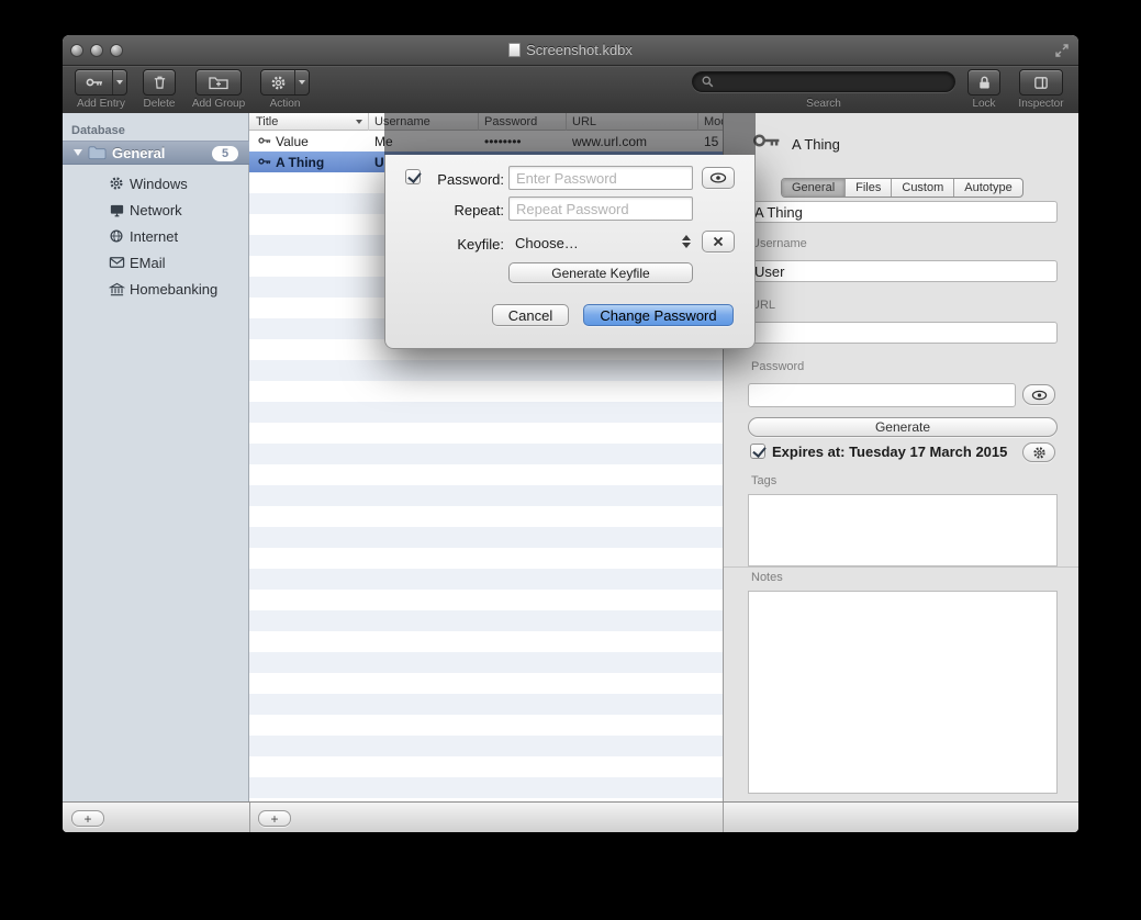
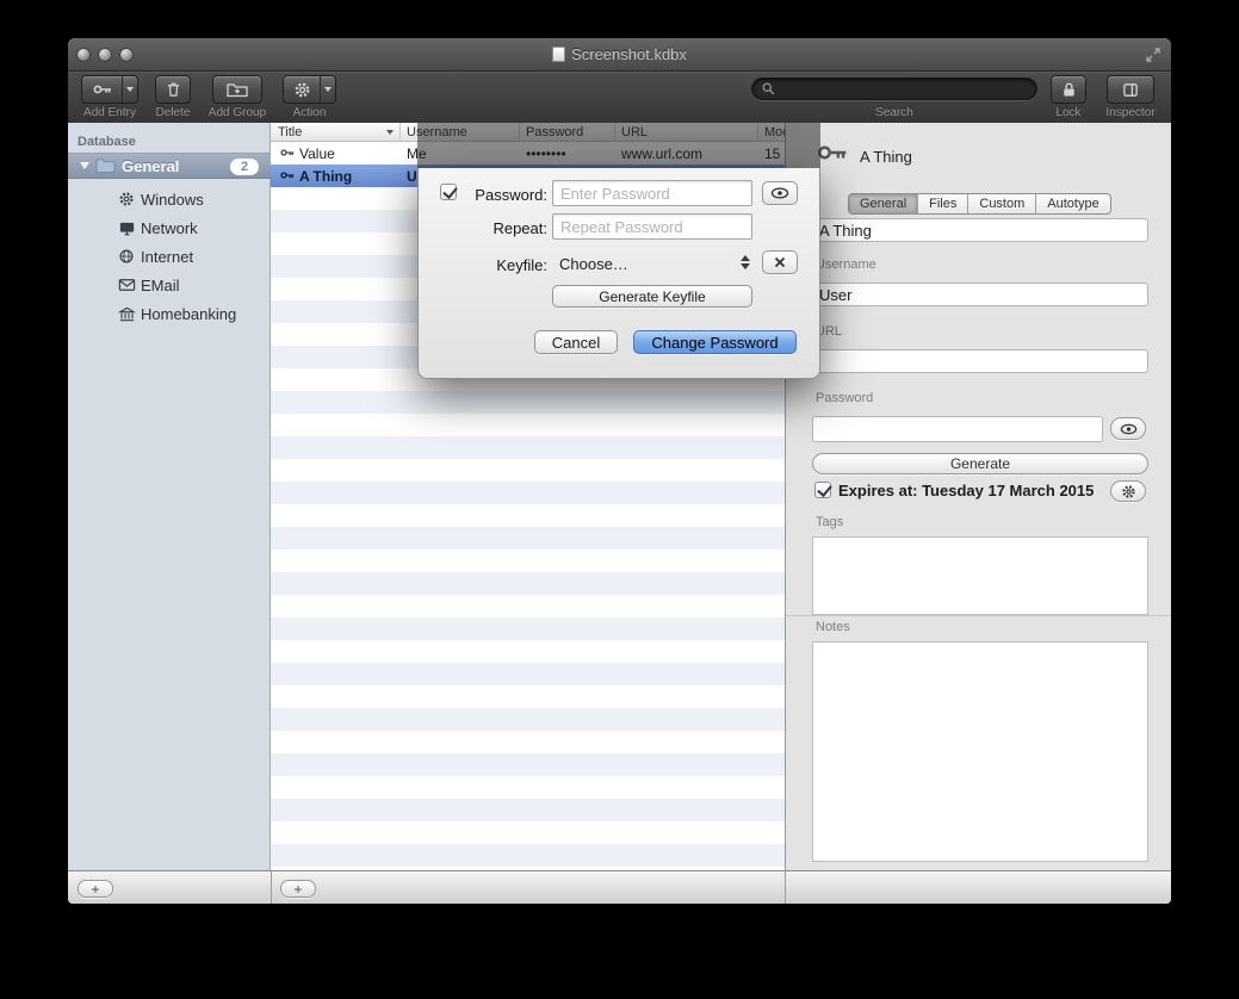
  Screenshot.kdbx
  Add Entry
  Delete
  Add Group
  Action
  Search
  Lock
  Inspector
  Database
  General
- 5
+ 2
  Windows
  Network
  Internet
  EMail
  Homebanking
  Title
  Username
  Password
  URL
  Value
  Me
  ••••••••
  www.url.com
  15
  A Thing
  A Thing
  General
  Files
  Custom
  Autotype
  A Thing
  sername
  User
  Password
  Generate
  Expires at: Tuesday 17 March 2015
  Tags
  Notes
  Password:
  Enter Password
  Repeat:
  Repeat Password
  Keyfile:
  Choose…
  Generate Keyfile
  Cancel
  Change Password
  +
  +
